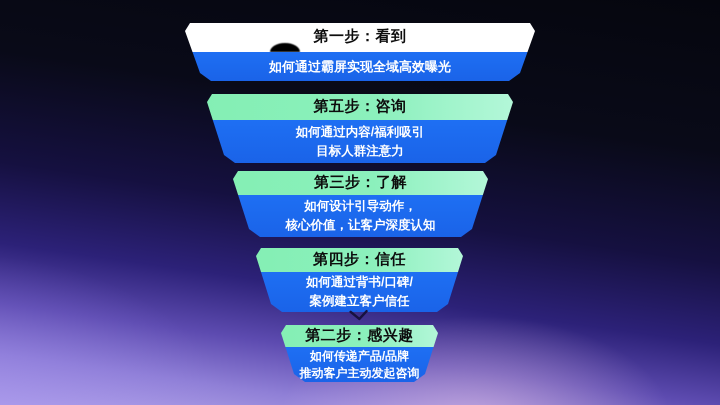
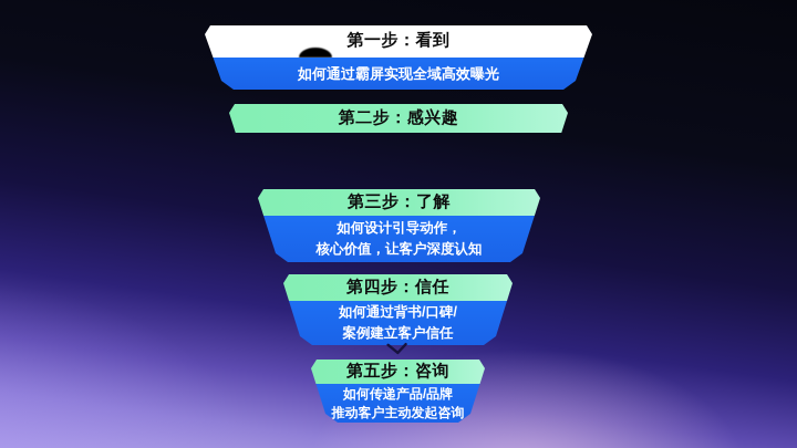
  第一步：看到
  如何通过霸屏实现全域高效曝光
- 第五步：咨询
+ 第二步：感兴趣
- 如何通过内容/福利吸引
- 目标人群注意力
  第三步：了解
  如何设计引导动作，
  核心价值，让客户深度认知
  第四步：信任
  如何通过背书/口碑/
  案例建立客户信任
- 第二步：感兴趣
+ 第五步：咨询
  如何传递产品/品牌
  推动客户主动发起咨询
